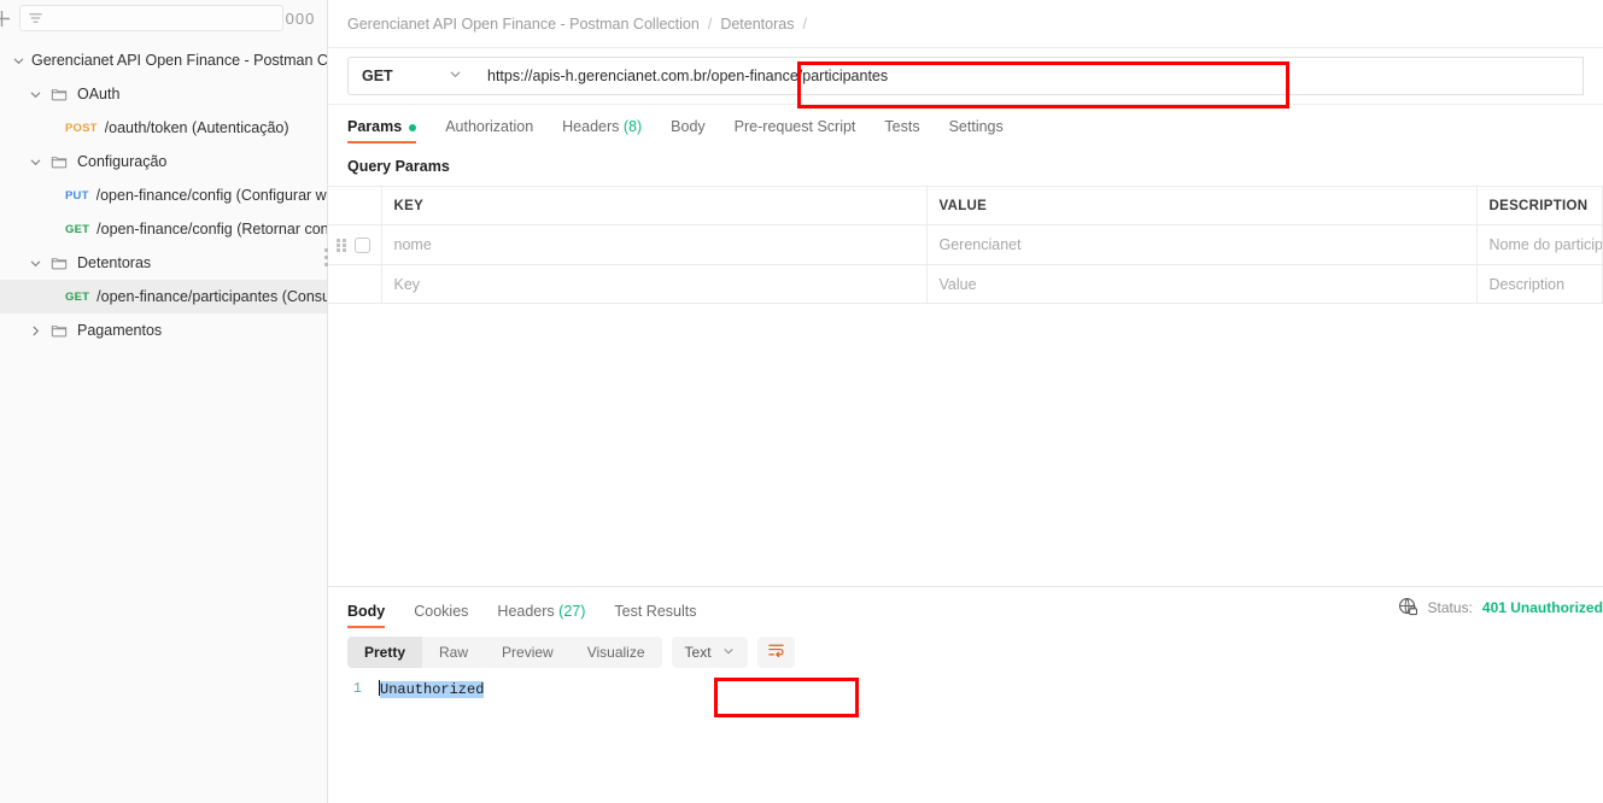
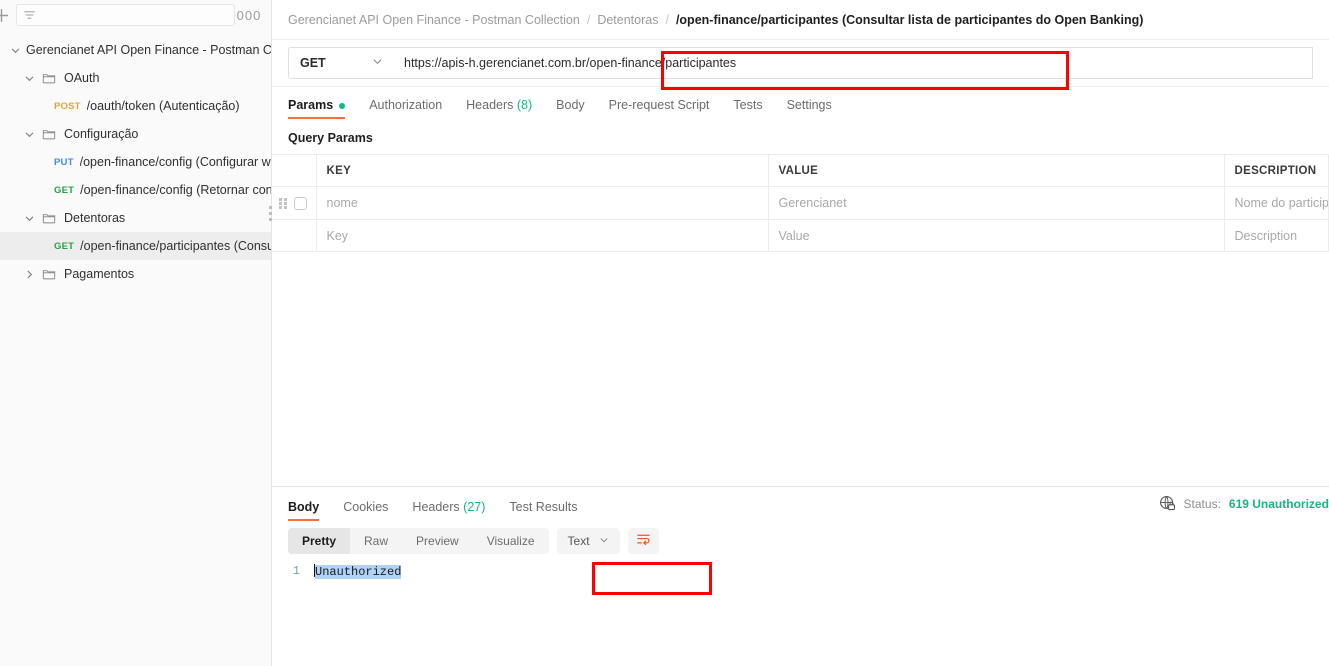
  000
  Gerencianet API Open Finance - Postman C
  OAuth
  POST
  /oauth/token (Autenticação)
  Configuração
  PUT
  /open-finance/config (Configurar w
  GET
  /open-finance/config (Retornar con
  Detentoras
  GET
  /open-finance/participantes (Consu
  Pagamentos
  Gerencianet API Open Finance - Postman Collection
  /
  Detentoras
  /
+ /open-finance/participantes (Consultar lista de participantes do Open Banking)
  GET
  https://apis-h.gerencianet.com.br/open-finance/participantes
  Params
  Authorization
  Headers (8)
  Body
  Pre-request Script
  Tests
  Settings
  Query Params
  	KEY	VALUE	DESCRIPTION
  	nome	Gerencianet	Nome do particip
  	Key	Value	Description
  Body
  Cookies
  Headers (27)
  Test Results
  Status:
- 401 Unauthorized
+ 619 Unauthorized
  Pretty
  Raw
  Preview
  Visualize
  Text
  1
  Unauthorized
